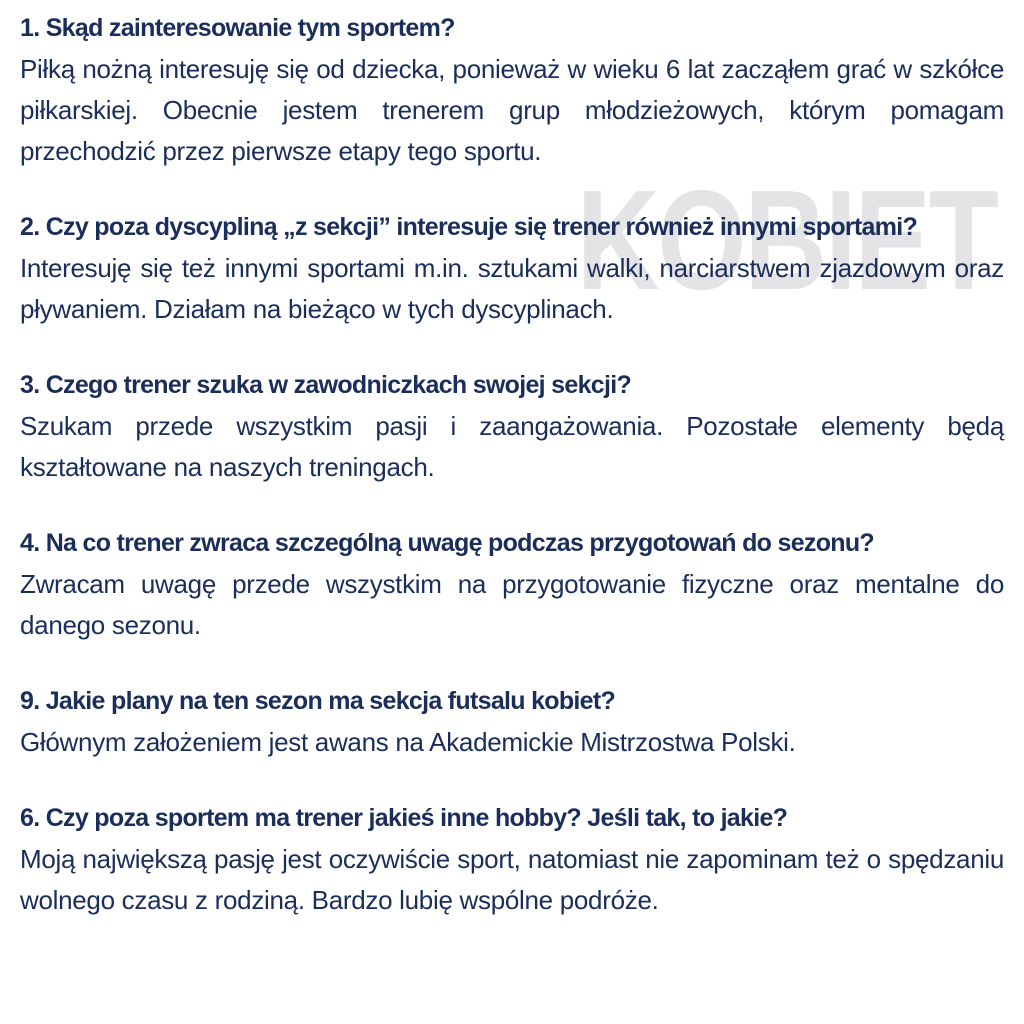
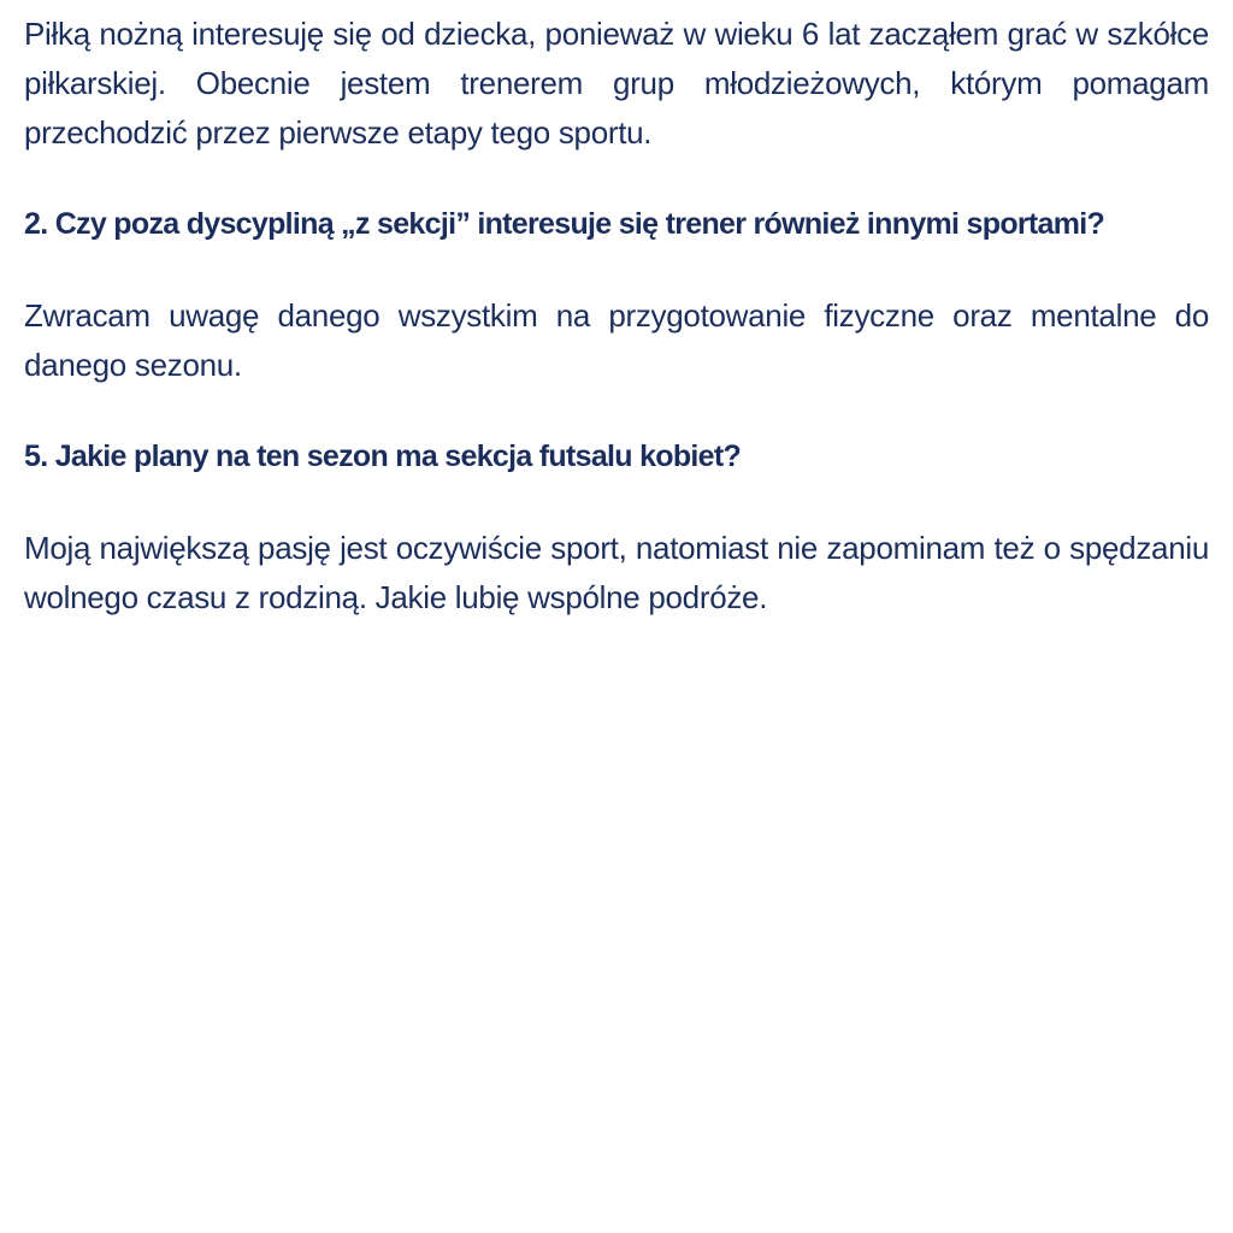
- KOBIET
- 1. Skąd zainteresowanie tym sportem?
  Piłką nożną interesuję się od dziecka, ponieważ w wieku 6 lat zacząłem grać w szkółce piłkarskiej. Obecnie jestem trenerem grup młodzieżowych, którym pomagam przechodzić przez pierwsze etapy tego sportu.
  2. Czy poza dyscypliną „z sekcji” interesuje się trener również innymi sportami?
- Interesuję się też innymi sportami m.in. sztukami walki, narciarstwem zjazdowym oraz pływaniem. Działam na bieżąco w tych dyscyplinach.
- 3. Czego trener szuka w zawodniczkach swojej sekcji?
- Szukam przede wszystkim pasji i zaangażowania. Pozostałe elementy będą kształtowane na naszych treningach.
- 4. Na co trener zwraca szczególną uwagę podczas przygotowań do sezonu?
- Zwracam uwagę przede wszystkim na przygotowanie fizyczne oraz mentalne do danego sezonu.
+ Zwracam uwagę danego wszystkim na przygotowanie fizyczne oraz mentalne do danego sezonu.
- 9. Jakie plany na ten sezon ma sekcja futsalu kobiet?
+ 5. Jakie plany na ten sezon ma sekcja futsalu kobiet?
- Głównym założeniem jest awans na Akademickie Mistrzostwa Polski.
- 6. Czy poza sportem ma trener jakieś inne hobby? Jeśli tak, to jakie?
- Moją największą pasję jest oczywiście sport, natomiast nie zapominam też o spędzaniu wolnego czasu z rodziną. Bardzo lubię wspólne podróże.
+ Moją największą pasję jest oczywiście sport, natomiast nie zapominam też o spędzaniu wolnego czasu z rodziną. Jakie lubię wspólne podróże.
